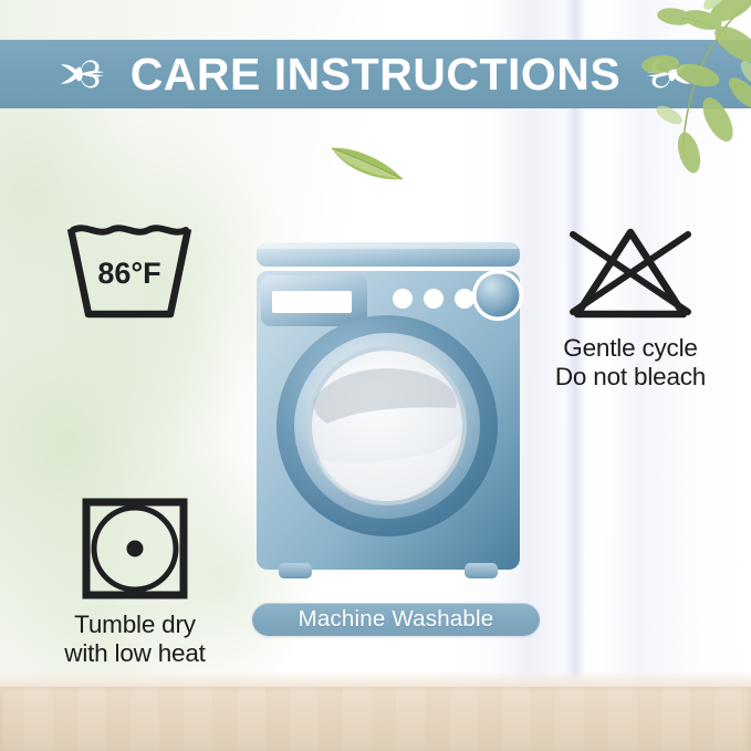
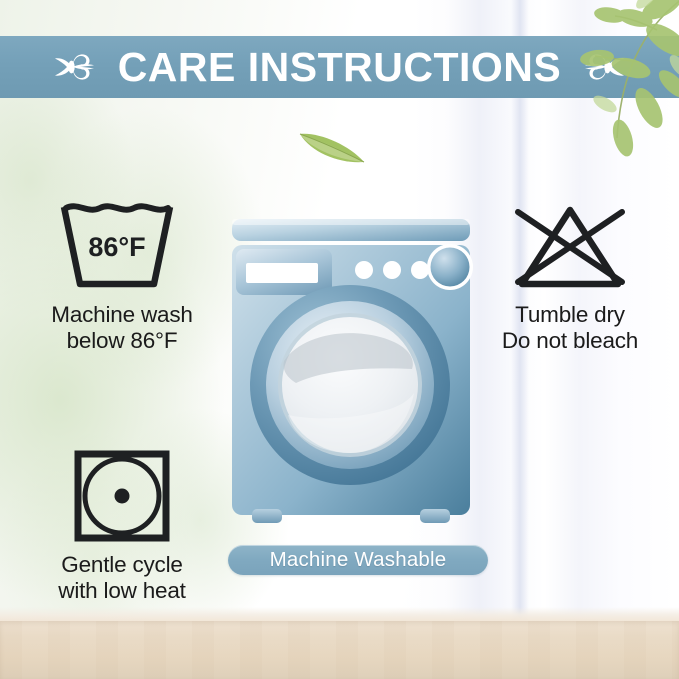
  CARE INSTRUCTIONS
  Machine Washable
  86°F
+ Machine wash
+ below 86°F
- Gentle cycle
+ Tumble dry
  Do not bleach
- Tumble dry
+ Gentle cycle
  with low heat
